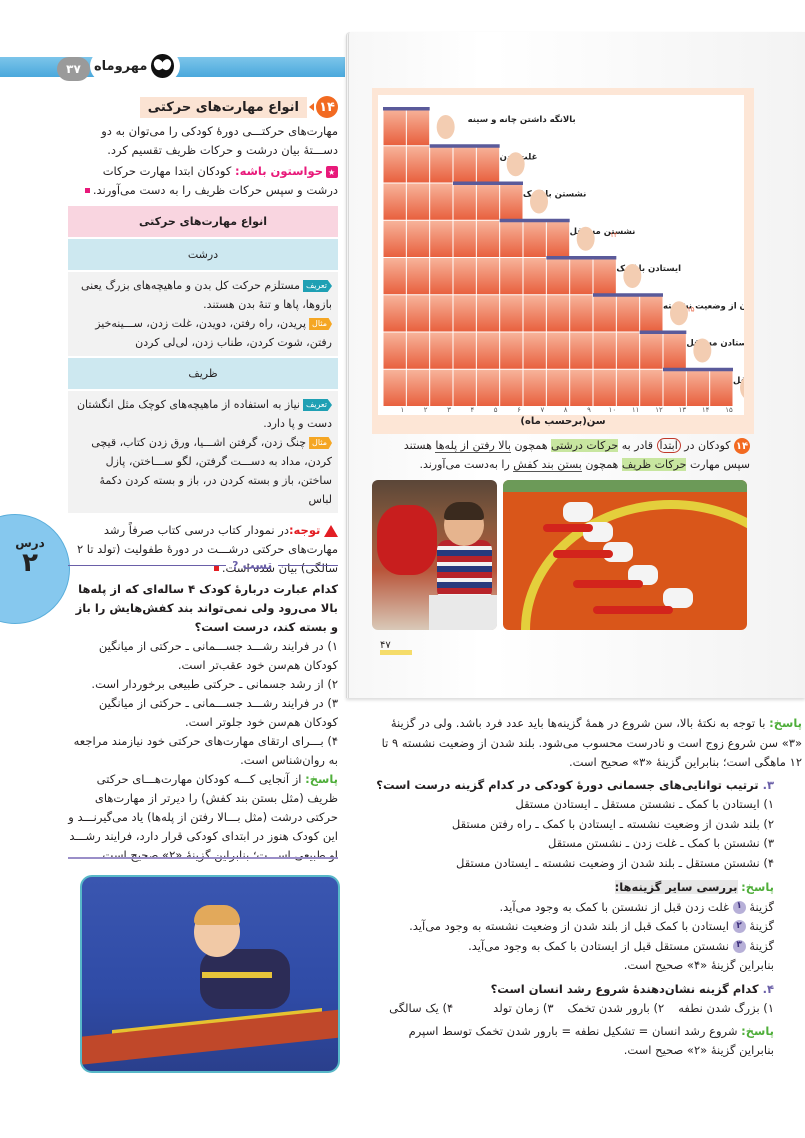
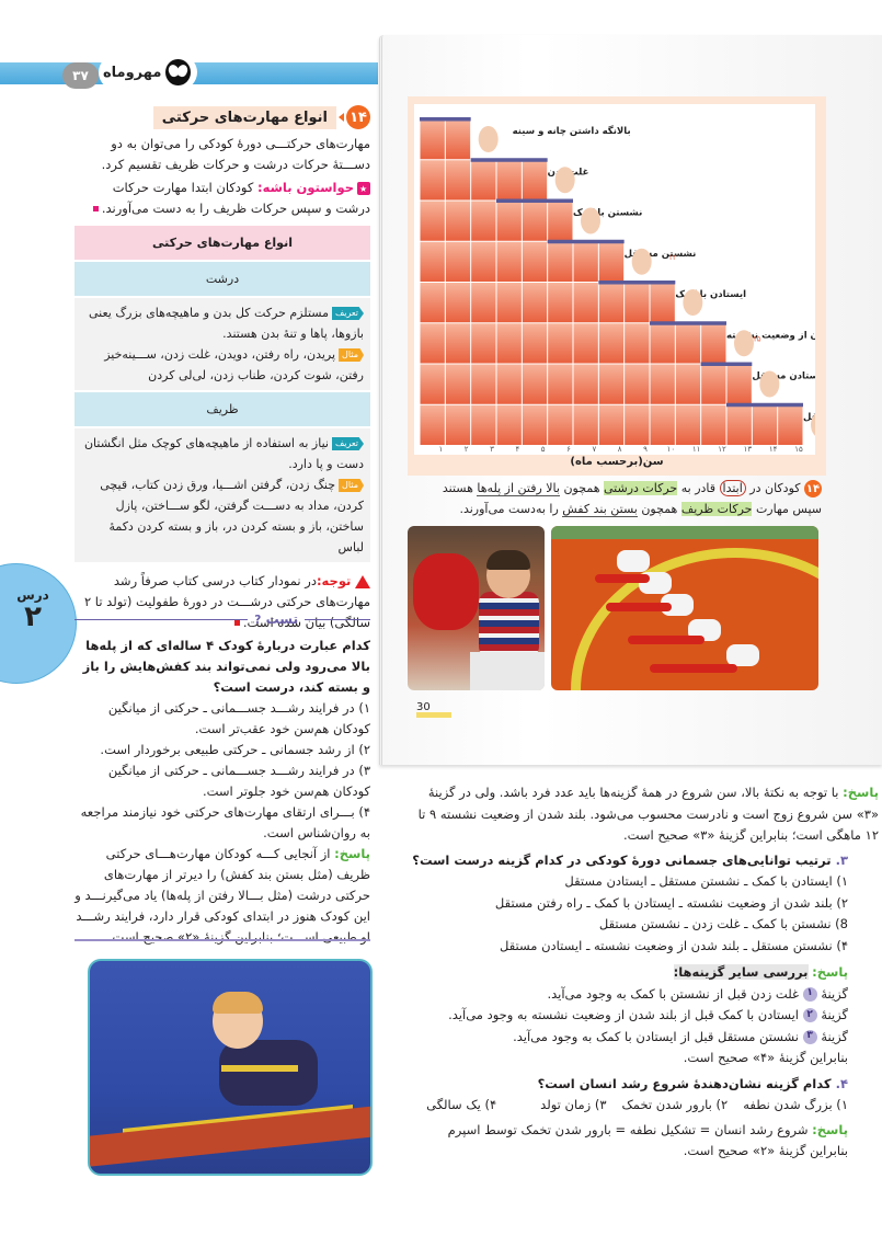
  ۳۷
  مهروماه
  ۱۴
  انواع مهارت‌های حرکتی
- مهارت‌های حرکتـــی دورهٔ کودکی را می‌توان به دو دســـتهٔ بیان درشت و حرکات ظریف تقسیم کرد.
+ مهارت‌های حرکتـــی دورهٔ کودکی را می‌توان به دو دســـتهٔ حرکات درشت و حرکات ظریف تقسیم کرد.
  حواستون باشه: کودکان ابتدا مهارت حرکات درشت و سپس حرکات ظریف را به دست می‌آورند.
  انواع مهارت‌های حرکتی
  درشت
  تعریفمستلزم حرکت کل بدن و ماهیچه‌های بزرگ یعنی بازوها، پاها و تنهٔ بدن هستند.
  مثالپریدن، راه رفتن، دویدن، غلت زدن، ســـینه‌خیز رفتن، شوت کردن، طناب زدن، لی‌لی کردن
  ظریف
  تعریفنیاز به استفاده از ماهیچه‌های کوچک مثل انگشتان دست و پا دارد.
  مثالچنگ زدن، گرفتن اشـــیا، ورق زدن کتاب، قیچی کردن، مداد به دســـت گرفتن، لگو ســـاختن، پازل ساختن، باز و بسته کردن در، باز و بسته کردن دکمهٔ لباس
  توجه:در نمودار کتاب درسی کتاب صرفاً رشد مهارت‌های حرکتی درشـــت در دورهٔ طفولیت (تولد تا ۲ سالگی) بیان شده است.
  درس
  ۲
  ? تست
  کدام عبارت دربارهٔ کودک ۴ ساله‌ای که از پله‌ها بالا می‌رود ولی نمی‌تواند بند کفش‌هایش را باز و بسته کند، درست است؟
  ۱) در فرایند رشـــد جســـمانی ـ حرکتی از میانگین کودکان هم‌سن خود عقب‌تر است.
  ۲) از رشد جسمانی ـ حرکتی طبیعی برخوردار است.
  ۳) در فرایند رشـــد جســـمانی ـ حرکتی از میانگین کودکان هم‌سن خود جلوتر است.
  ۴) بـــرای ارتقای مهارت‌های حرکتی خود نیازمند مراجعه به روان‌شناس است.
  پاسخ: از آنجایی کـــه کودکان مهارت‌هـــای حرکتی ظریف (مثل بستن بند کفش) را دیرتر از مهارت‌های حرکتی درشت (مثل بـــالا رفتن از پله‌ها) یاد میگیرنـــد و این کودک هنوز در ابتدای کودکی قرار دارد، فرایند رشـــد او طبیعی اســـت؛ بنابراین گزینهٔ «۲» صحیح است.
  بالانگه داشتن چانه و سینه
  نشستن باک
  نشستن مل
  ایستادن باک
  ۱۲
  ۱۵
  ۱
  ۲
  ۳
  ۴
  ۵
  ۶
  ۷
  ۸
  ۹
  ۱۰
  ۱۱
  ۱۲
  ۱۳
  ۱۴
  ۱۵
  سن(برحسب ماه)
  ۱۴ کودکان در ابتدا قادر به حرکات درشتی همچون بالا رفتن از پله‌ها هستند سپس مهارت حرکات ظریف همچون بستن بند کفش را به‌دست می‌آورند.
- ۴۷
+ 30
  پاسخ: با توجه به نکتهٔ بالا، سن شروع در همهٔ گزینه‌ها باید عدد فرد باشد. ولی در گزینهٔ «۳» سن شروع زوج است و نادرست محسوب می‌شود. بلند شدن از وضعیت نشسته ۹ تا ۱۲ ماهگی است؛ بنابراین گزینهٔ «۳» صحیح است.
  ۳. ترتیب توانایی‌های جسمانی دورهٔ کودکی در کدام گزینه درست است؟
  ۱) ایستادن با کمک ـ نشستن مستقل ـ ایستادن مستقل
  ۲) بلند شدن از وضعیت نشسته ـ ایستادن با کمک ـ راه رفتن مستقل
- ۳) نشستن با کمک ـ غلت زدن ـ نشستن مستقل
+ 8) نشستن با کمک ـ غلت زدن ـ نشستن مستقل
  ۴) نشستن مستقل ـ بلند شدن از وضعیت نشسته ـ ایستادن مستقل
  پاسخ: بررسی سایر گزینهها:
  گزینهٔ ۱ غلت زدن قبل از نشستن با کمک به وجود می‌آید.
  گزینهٔ ۲ ایستادن با کمک قبل از بلند شدن از وضعیت نشسته به وجود می‌آید.
  گزینهٔ ۳ نشستن مستقل قبل از ایستادن با کمک به وجود می‌آید.
  بنابراین گزینهٔ «۴» صحیح است.
  ۴. کدام گزینه نشان‌دهندهٔ شروع رشد انسان است؟
  ۱) بزرگ شدن نطفه
  ۲) بارور شدن تخمک
  ۳) زمان تولد
  ۴) یک سالگی
  پاسخ: شروع رشد انسان = تشکیل نطفه = بارور شدن تخمک توسط اسپرم
  بنابراین گزینهٔ «۲» صحیح است.
